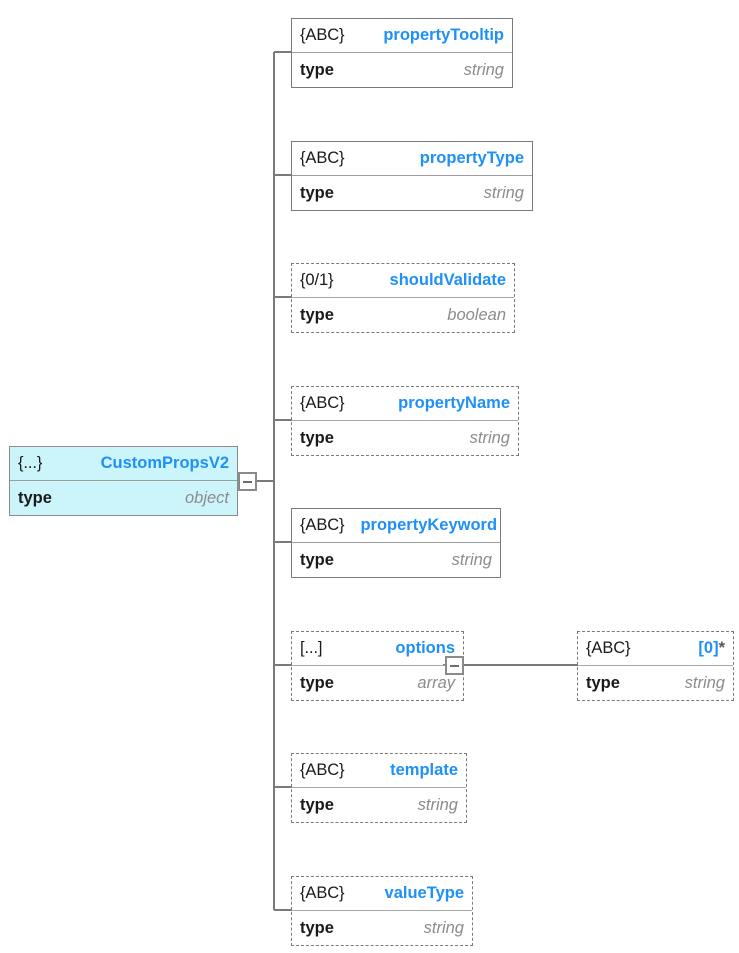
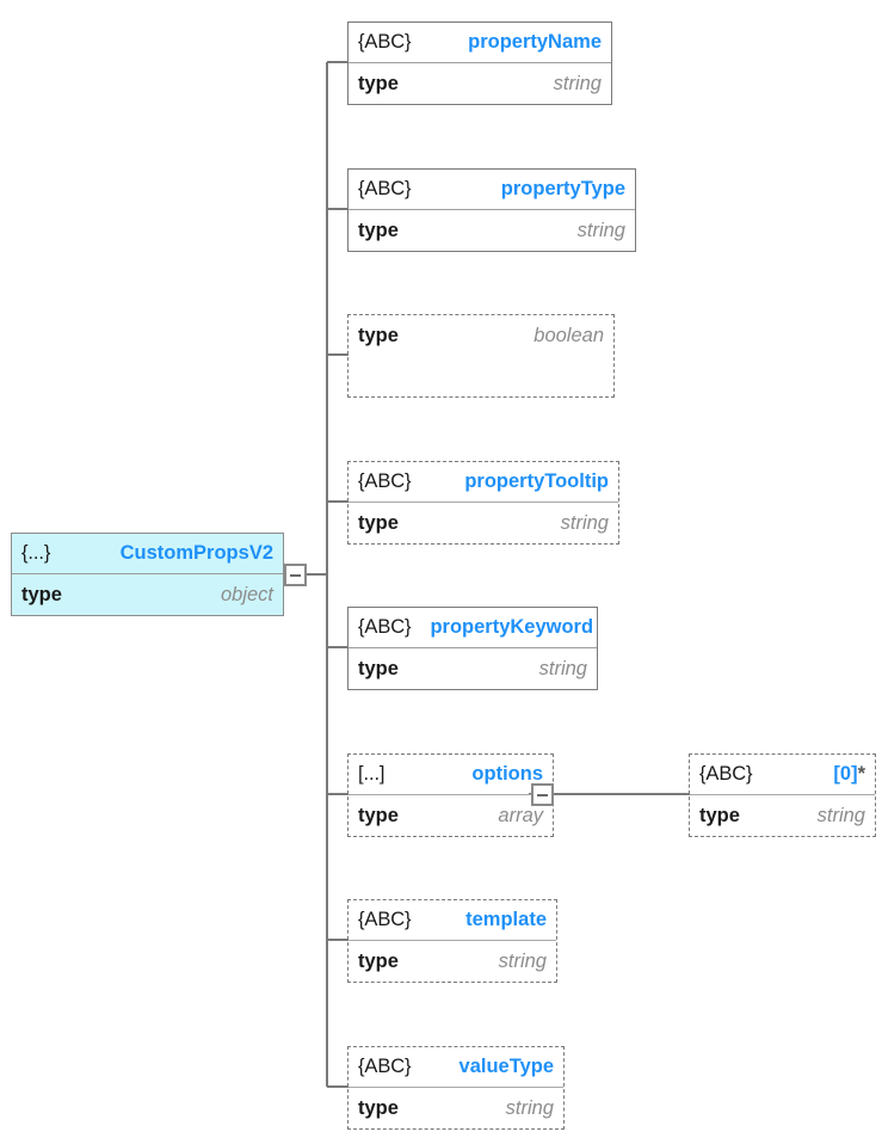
  {...}
  CustomPropsV2
  type
  object
  {ABC}
- propertyTooltip
+ propertyName
  type
  string
  {ABC}
  propertyType
  type
  string
- {0/1}
- shouldValidate
  type
  boolean
  {ABC}
- propertyName
+ propertyTooltip
  type
  string
  {ABC}
  propertyKeyword
  type
  string
  [...]
  options
  type
  array
  {ABC}
  [0]*
  type
  string
  {ABC}
  template
  type
  string
  {ABC}
  valueType
  type
  string
